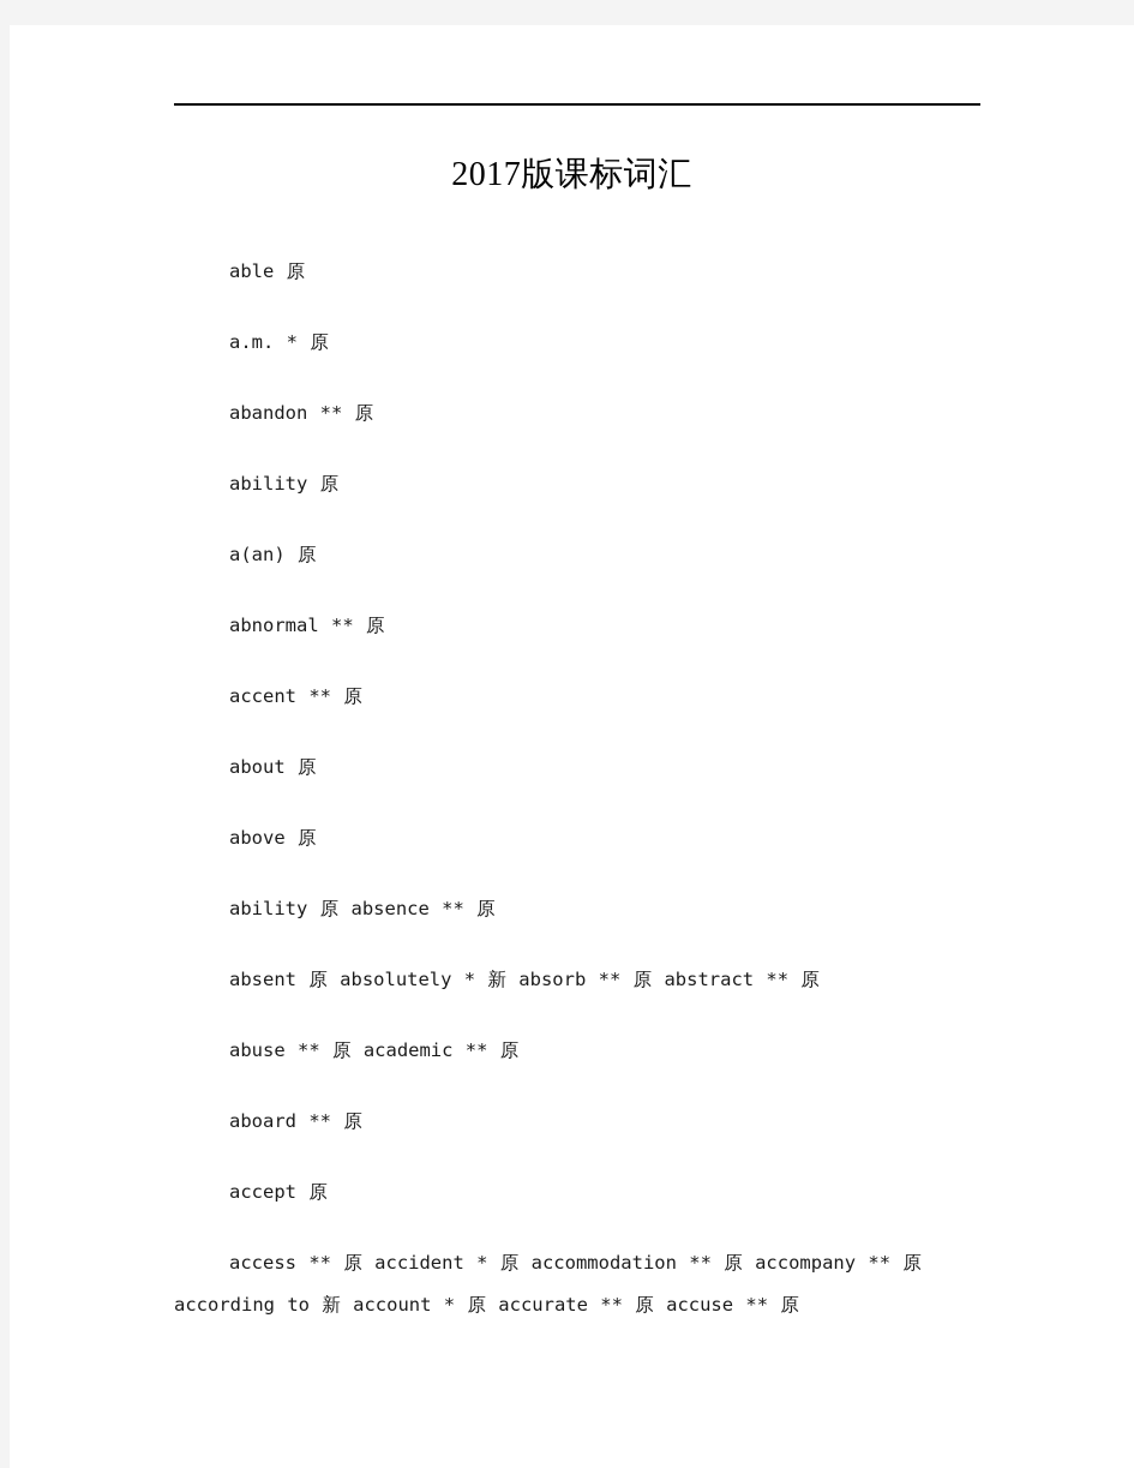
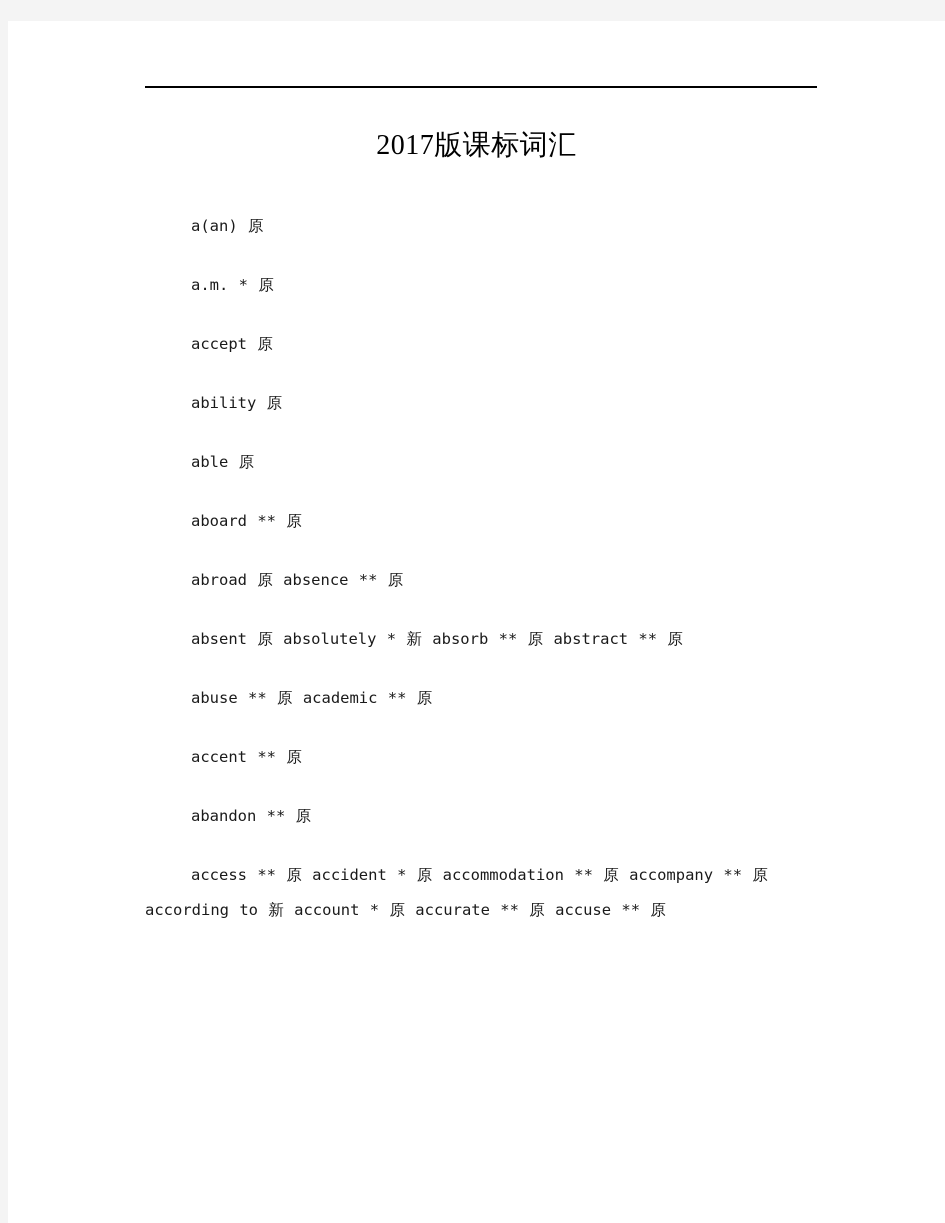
  2017版课标词汇
- able 原
+ a(an) 原
  a.m. * 原
- abandon ** 原
+ accept 原
  ability 原
- a(an) 原
+ able 原
- abnormal ** 原
- accent ** 原
+ aboard ** 原
- about 原
- above 原
- ability 原 absence ** 原
+ abroad 原 absence ** 原
  absent 原 absolutely * 新 absorb ** 原 abstract ** 原
  abuse ** 原 academic ** 原
- aboard ** 原
+ accent ** 原
- accept 原
+ abandon ** 原
  access ** 原 accident * 原 accommodation ** 原 accompany ** 原 according to 新 account * 原 accurate ** 原 accuse ** 原
